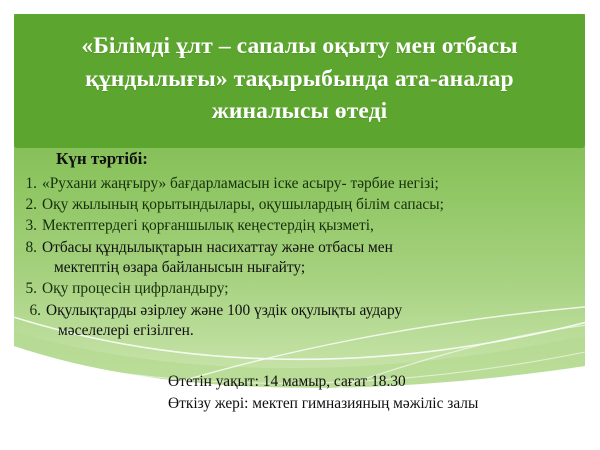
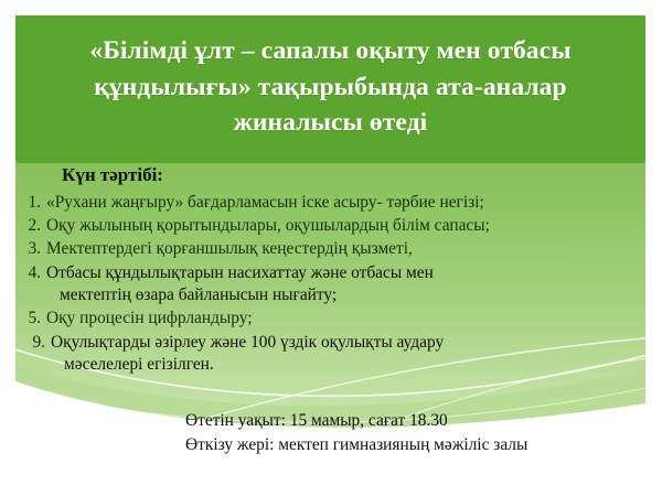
  «Білімді ұлт – сапалы оқыту мен отбасы құндылығы» тақырыбында ата-аналар жиналысы өтеді
  Күн тәртібі:
  1.
  «Рухани жаңғыру» бағдарламасын іске асыру- тәрбие негізі;
  2.
  Оқу жылының қорытындылары, оқушылардың білім сапасы;
  3.
  Мектептердегі қорғаншылық кеңестердің қызметі,
- 8.
+ 4.
  Отбасы құндылықтарын насихаттау және отбасы мен
  мектептің өзара байланысын нығайту;
  5.
  Оқу процесін цифрландыру;
- 6.
+ 9.
  Оқулықтарды әзірлеу және 100 үздік оқулықты аудару
  мәселелері егізілген.
- Өтетін уақыт: 14 мамыр, сағат 18.30
+ Өтетін уақыт: 15 мамыр, сағат 18.30
  Өткізу жері: мектеп гимназияның мәжіліс залы
